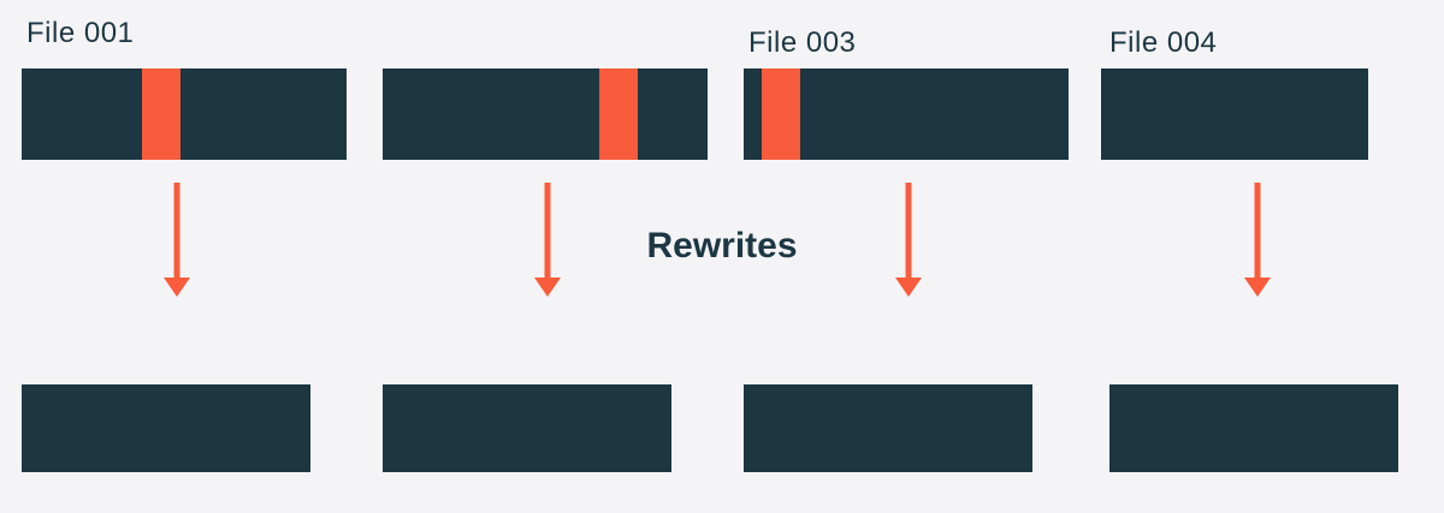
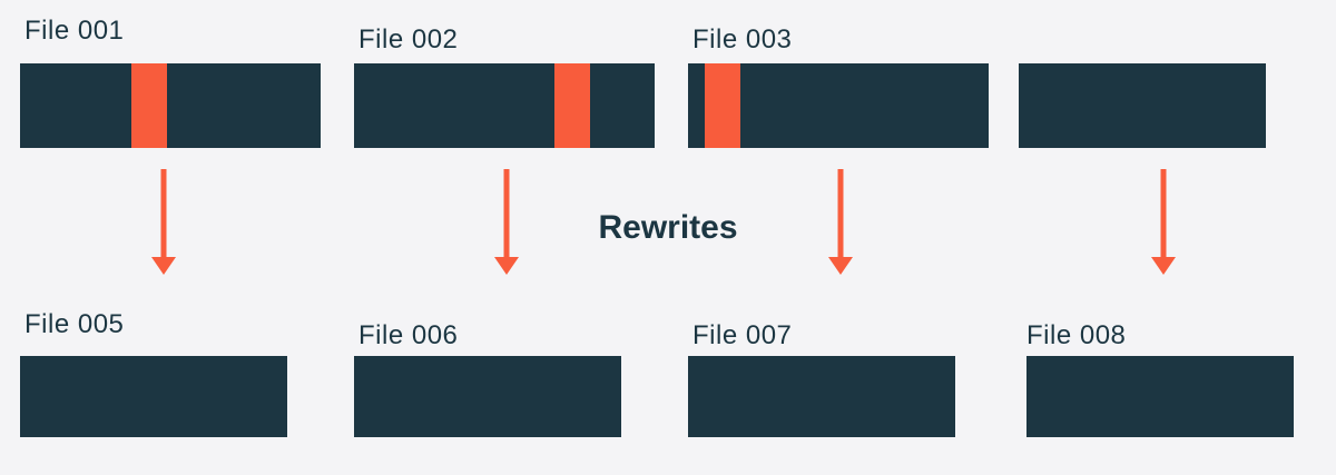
  File 001
+ File 002
  File 003
- File 004
  Rewrites
+ File 005
+ File 006
+ File 007
+ File 008
